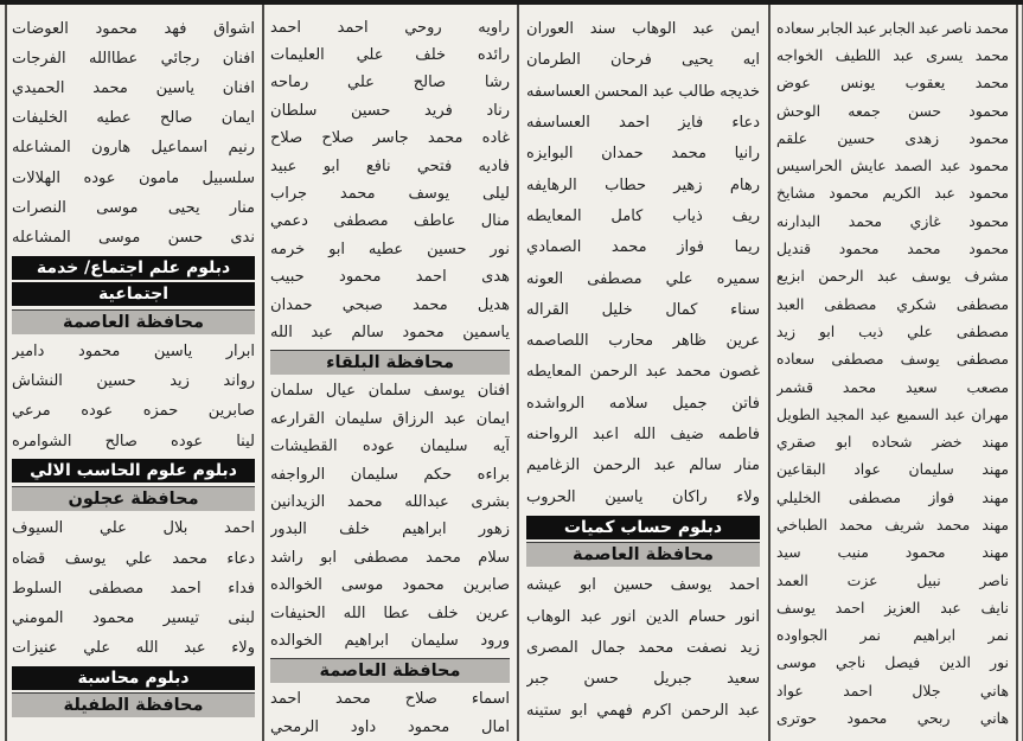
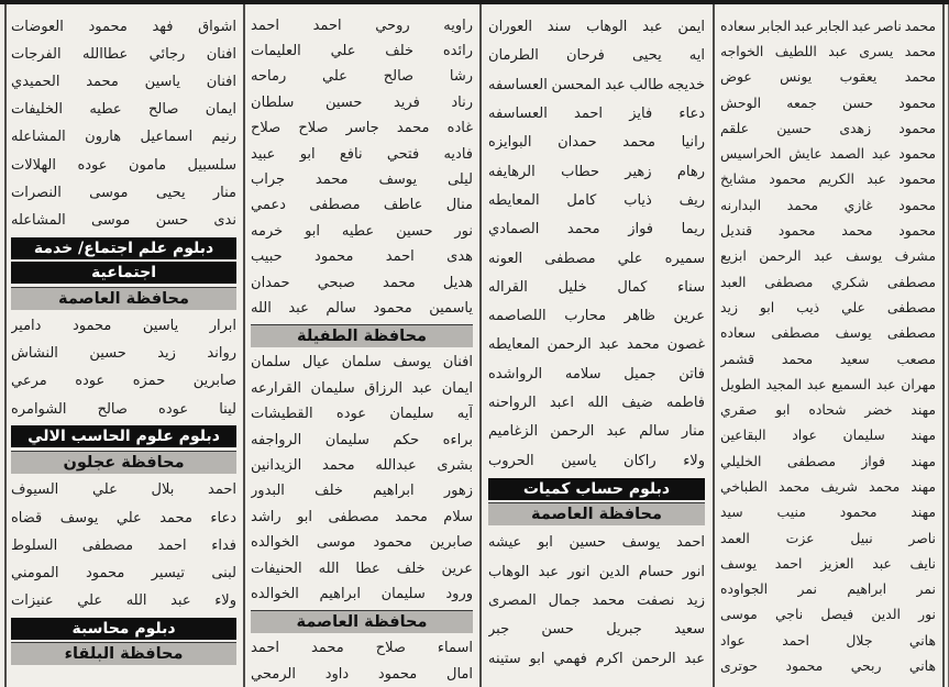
  اشواق
  فهد
  محمود
  العوضات
  افنان
  رجائي
  عطاالله
  الفرجات
  افنان
  ياسين
  محمد
  الحميدي
  ايمان
  صالح
  عطيه
  الخليفات
  رنيم
  اسماعيل
  هارون
  المشاعله
  سلسبيل
  مامون
  عوده
  الهلالات
  منار
  يحيى
  موسى
  النصرات
  ندى
  حسن
  موسى
  المشاعله
  دبلوم علم اجتماع/ خدمة
  اجتماعية
  محافظة العاصمة
  ابرار
  ياسين
  محمود
  دامير
  رواند
  زيد
  حسين
  النشاش
  صابرين
  حمزه
  عوده
  مرعي
  لينا
  عوده
  صالح
  الشوامره
  دبلوم علوم الحاسب الالي
  محافظة عجلون
  احمد
  بلال
  علي
  السيوف
  دعاء
  محمد
  علي
  يوسف
  قضاه
  فداء
  احمد
  مصطفى
  السلوط
  لبنى
  تيسير
  محمود
  المومني
  ولاء
  عبد
  الله
  علي
  عنيزات
  دبلوم محاسبة
- محافظة الطفيلة
+ محافظة البلقاء
  راويه
  روحي
  احمد
  احمد
  رائده
  خلف
  علي
  العليمات
  رشا
  صالح
  علي
  رماحه
  رناد
  فريد
  حسين
  سلطان
  غاده
  محمد
  جاسر
  صلاح
  صلاح
  فاديه
  فتحي
  نافع
  ابو
  عبيد
  ليلى
  يوسف
  محمد
  جراب
  منال
  عاطف
  مصطفى
  دعمي
  نور
  حسين
  عطيه
  ابو
  خرمه
  هدى
  احمد
  محمود
  حبيب
  هديل
  محمد
  صبحي
  حمدان
  ياسمين
  محمود
  سالم
  عبد
  الله
- محافظة البلقاء
+ محافظة الطفيلة
  افنان
  يوسف
  سلمان
  عيال
  سلمان
  ايمان
  عبد
  الرزاق
  سليمان
  القرارعه
  آيه
  سليمان
  عوده
  القطيشات
  براءه
  حكم
  سليمان
  الرواجفه
  بشرى
  عبدالله
  محمد
  الزيدانين
  زهور
  ابراهيم
  خلف
  البدور
  سلام
  محمد
  مصطفى
  ابو
  راشد
  صابرين
  محمود
  موسى
  الخوالده
  عرين
  خلف
  عطا
  الله
  الحنيفات
  ورود
  سليمان
  ابراهيم
  الخوالده
  محافظة العاصمة
  اسماء
  صلاح
  محمد
  احمد
  امال
  محمود
  داود
  الرمحي
  ايمن
  عبد
  الوهاب
  سند
  العوران
  ايه
  يحيى
  فرحان
  الطرمان
  خديجه
  طالب
  عبد
  المحسن
  العساسفه
  دعاء
  فايز
  احمد
  العساسفه
  رانيا
  محمد
  حمدان
  البوايزه
  رهام
  زهير
  حطاب
  الرهايفه
  ريف
  ذياب
  كامل
  المعايطه
  ريما
  فواز
  محمد
  الصمادي
  سميره
  علي
  مصطفى
  العونه
  سناء
  كمال
  خليل
  القراله
  عرين
  ظاهر
  محارب
  اللصاصمه
  غصون
  محمد
  عبد
  الرحمن
  المعايطه
  فاتن
  جميل
  سلامه
  الرواشده
  فاطمه
  ضيف
  الله
  اعبد
  الرواحنه
  منار
  سالم
  عبد
  الرحمن
  الزغاميم
  ولاء
  راكان
  ياسين
  الحروب
  دبلوم حساب كميات
  محافظة العاصمة
  احمد
  يوسف
  حسين
  ابو
  عيشه
  انور
  حسام
  الدين
  انور
  عبد
  الوهاب
  زيد
  نصفت
  محمد
  جمال
  المصرى
  سعيد
  جبريل
  حسن
  جبر
  عبد
  الرحمن
  اكرم
  فهمي
  ابو
  ستينه
  محمد
  ناصر
  عبد
  الجابر
  عبد
  الجابر
  سعاده
  محمد
  يسرى
  عبد
  اللطيف
  الخواجه
  محمد
  يعقوب
  يونس
  عوض
  محمود
  حسن
  جمعه
  الوحش
  محمود
  زهدى
  حسين
  علقم
  محمود
  عبد
  الصمد
  عايش
  الحراسيس
  محمود
  عبد
  الكريم
  محمود
  مشايخ
  محمود
  غازي
  محمد
  البدارنه
  محمود
  محمد
  محمود
  قنديل
  مشرف
  يوسف
  عبد
  الرحمن
  ابزيع
  مصطفى
  شكري
  مصطفى
  العبد
  مصطفى
  علي
  ذيب
  ابو
  زيد
  مصطفى
  يوسف
  مصطفى
  سعاده
  مصعب
  سعيد
  محمد
  قشمر
  مهران
  عبد
  السميع
  عبد
  المجيد
  الطويل
  مهند
  خضر
  شحاده
  ابو
  صقري
  مهند
  سليمان
  عواد
  البقاعين
  مهند
  فواز
  مصطفى
  الخليلي
  مهند
  محمد
  شريف
  محمد
  الطباخي
  مهند
  محمود
  منيب
  سيد
  ناصر
  نبيل
  عزت
  العمد
  نايف
  عبد
  العزيز
  احمد
  يوسف
  نمر
  ابراهيم
  نمر
  الجواوده
  نور
  الدين
  فيصل
  ناجي
  موسى
  هاني
  جلال
  احمد
  عواد
  هاني
  ربحي
  محمود
  حوترى
